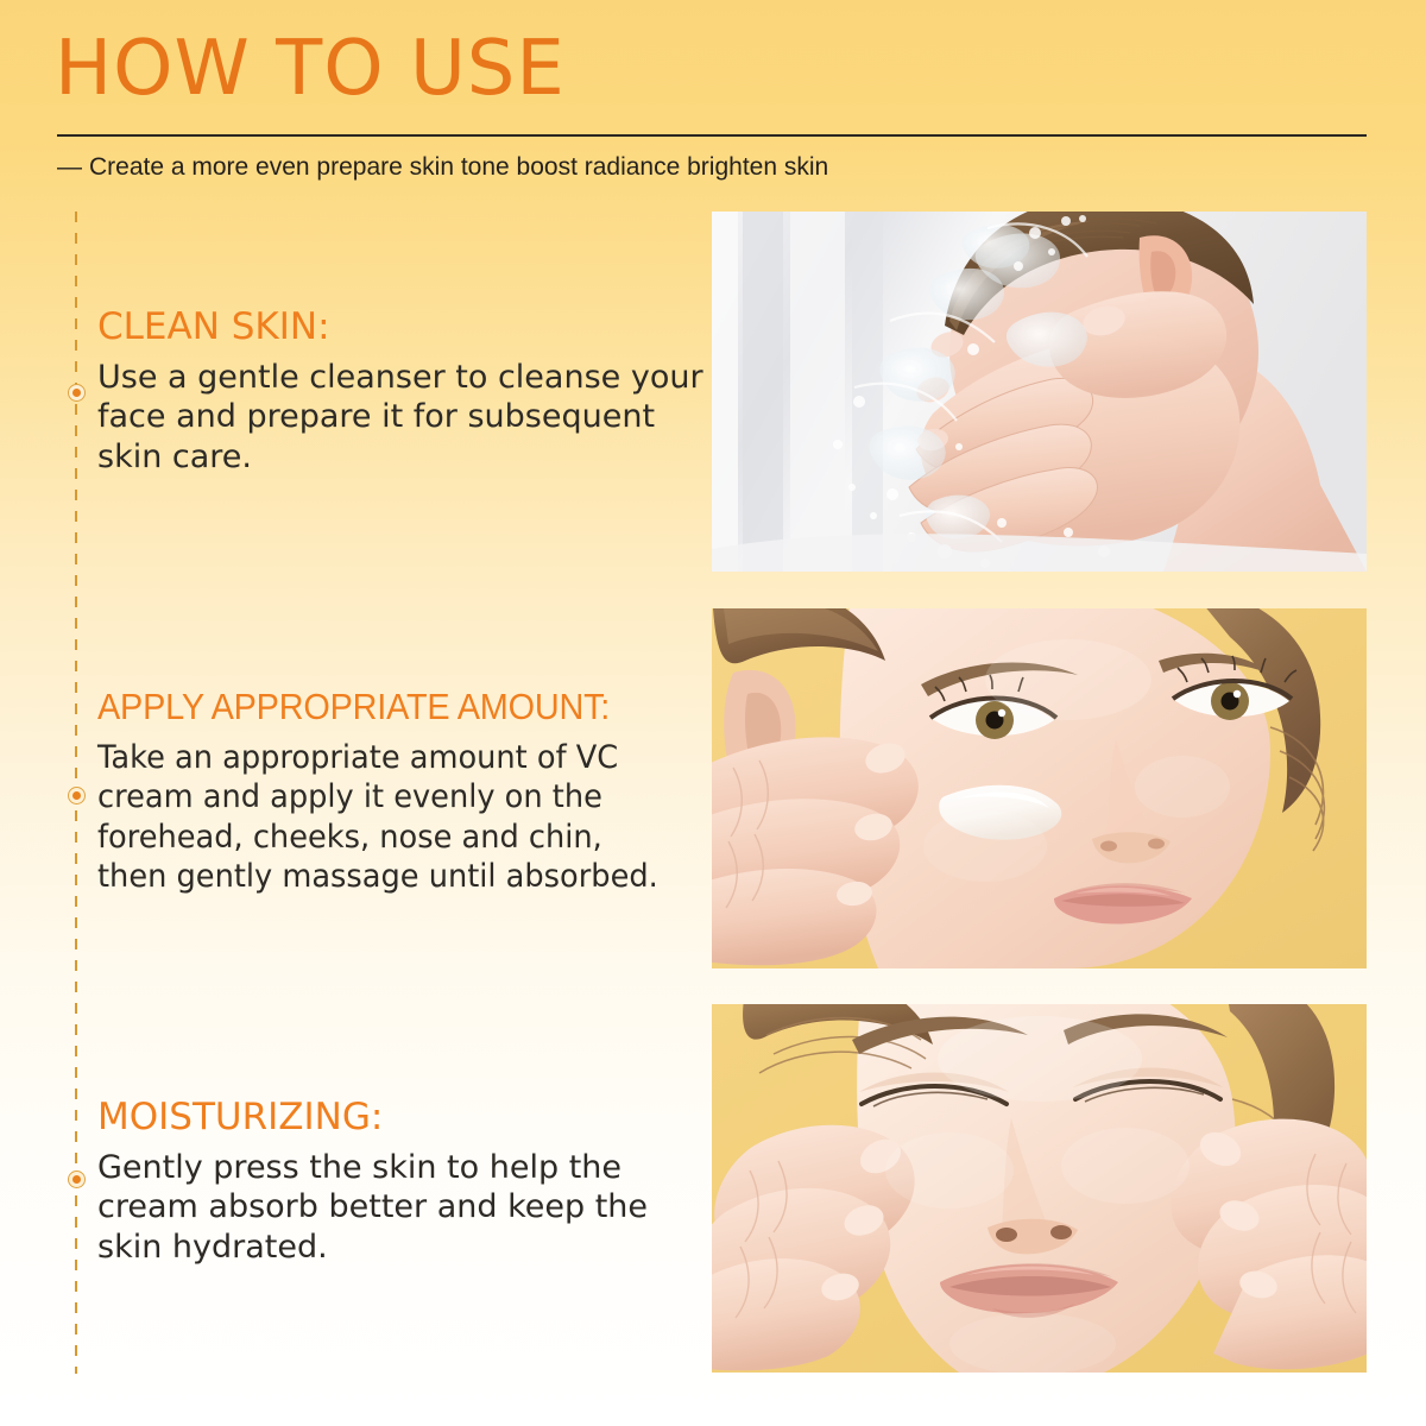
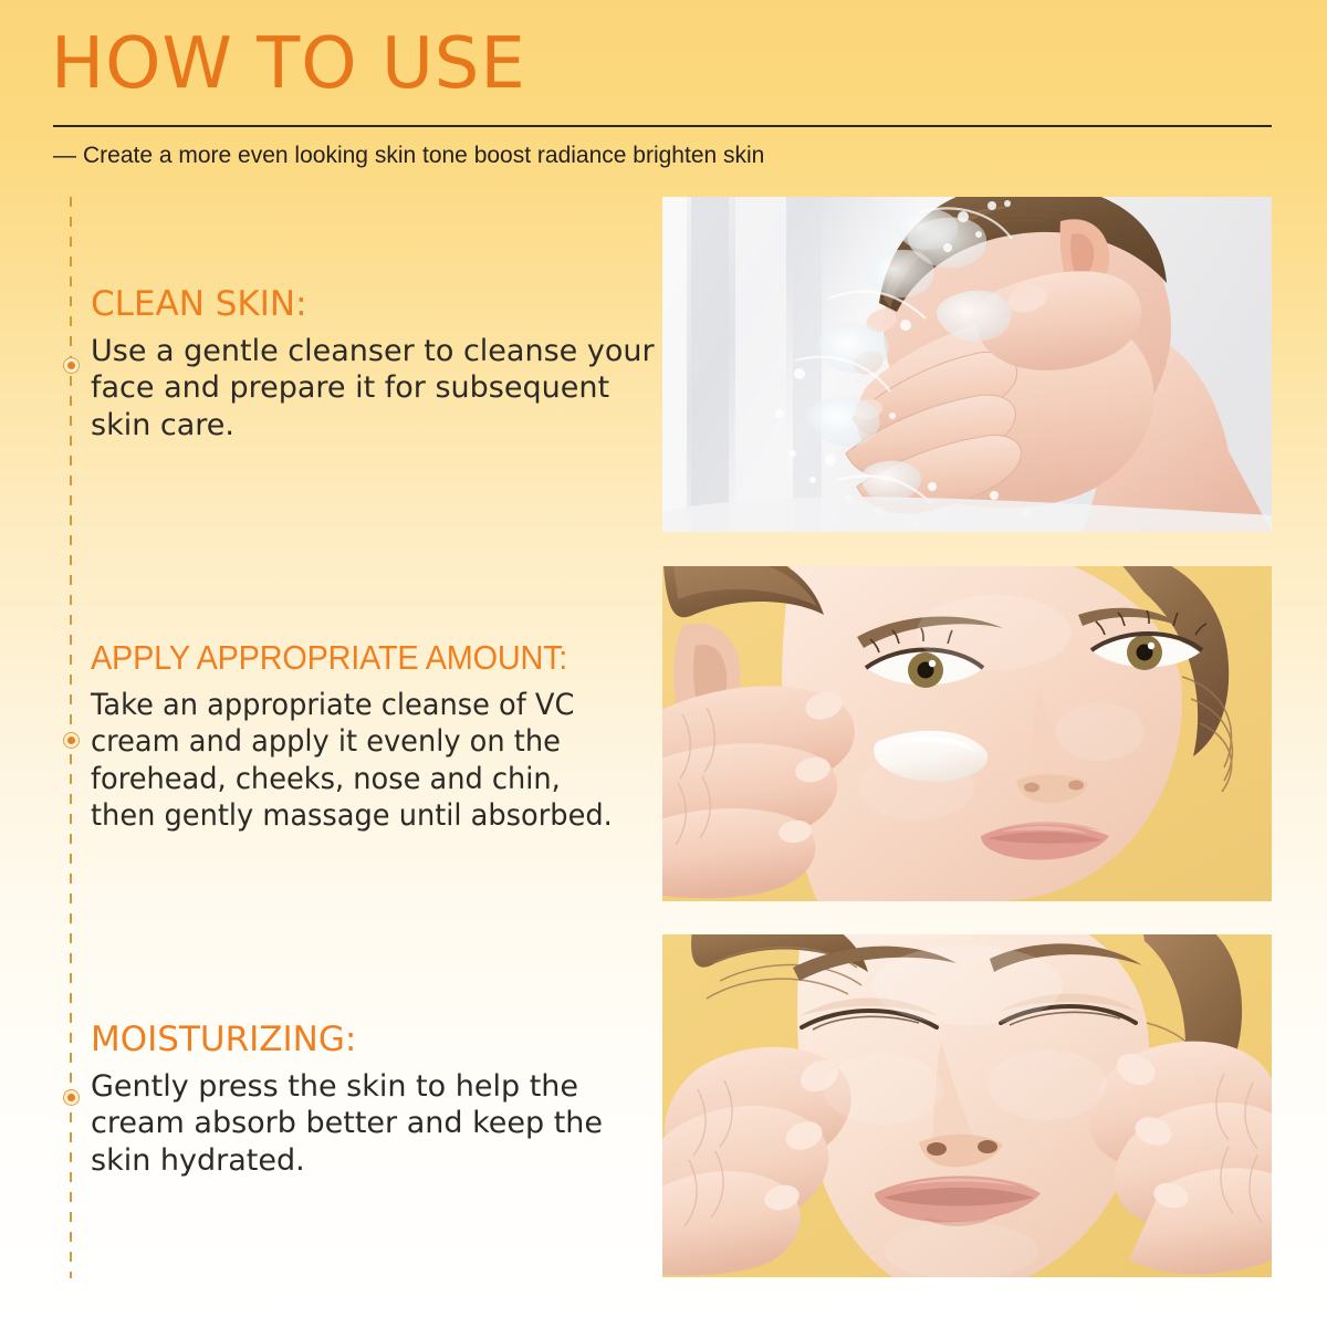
  HOW TO USE
- — Create a more even prepare skin tone boost radiance brighten skin
+ — Create a more even looking skin tone boost radiance brighten skin
  CLEAN SKIN:
  Use a gentle cleanser to cleanse your face and prepare it for subsequent skin care.
  APPLY APPROPRIATE AMOUNT:
- Take an appropriate amount of VC cream and apply it evenly on the forehead, cheeks, nose and chin, then gently massage until absorbed.
+ Take an appropriate cleanse of VC cream and apply it evenly on the forehead, cheeks, nose and chin, then gently massage until absorbed.
  MOISTURIZING:
  Gently press the skin to help the cream absorb better and keep the skin hydrated.
